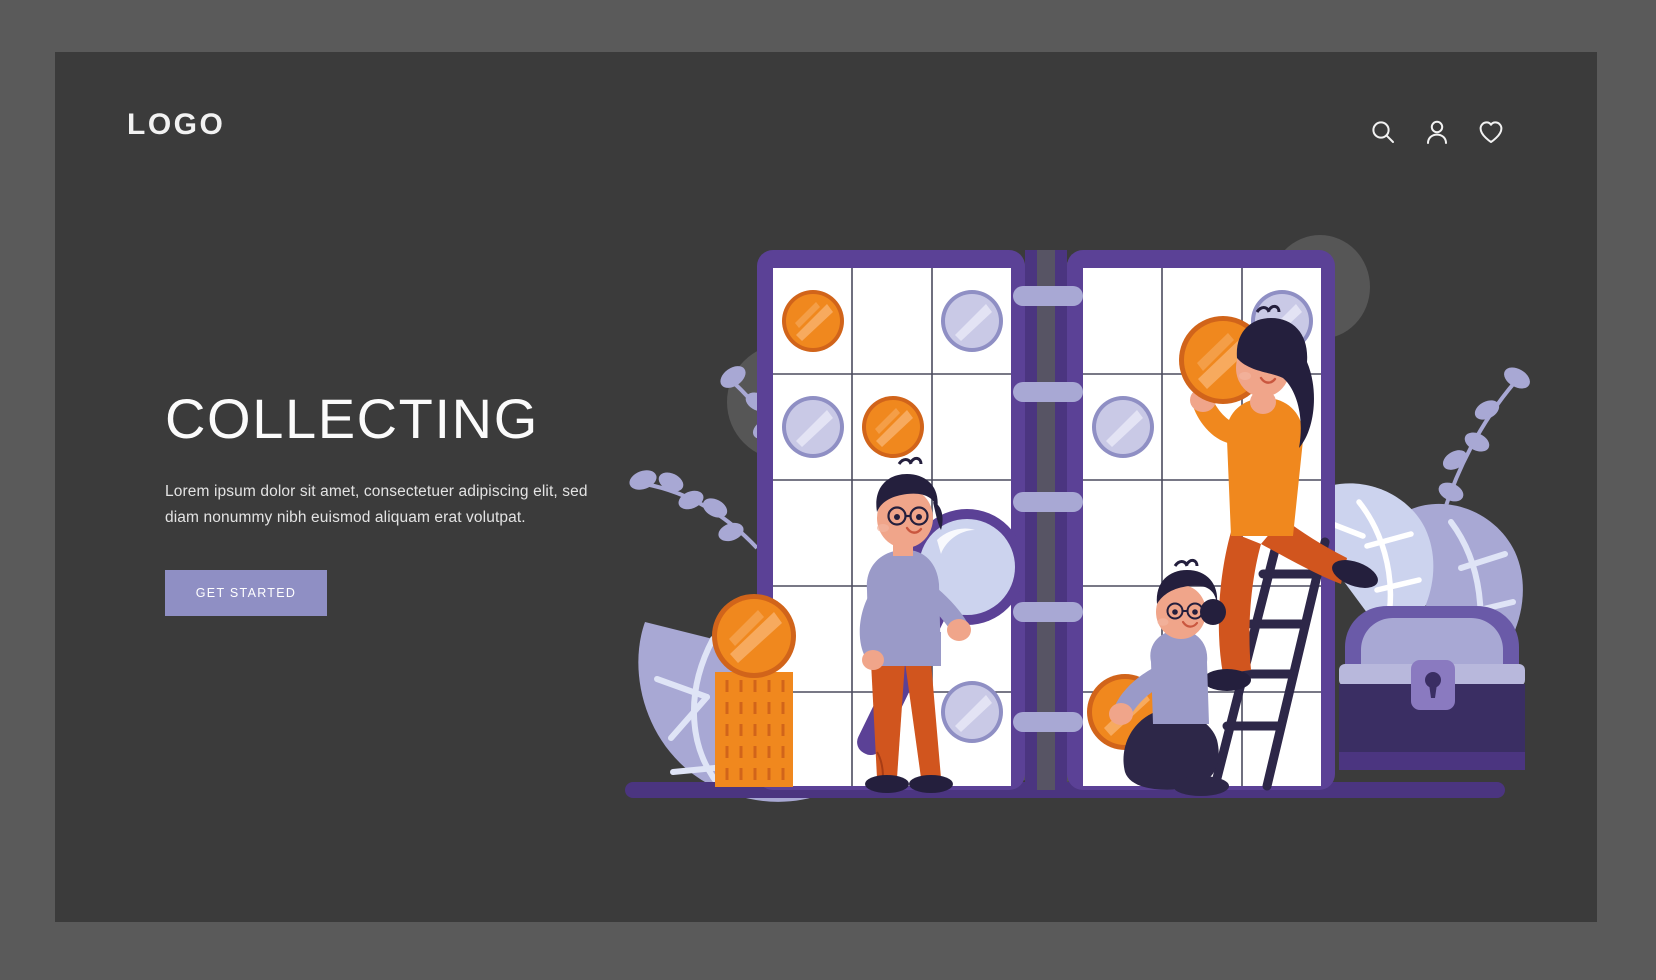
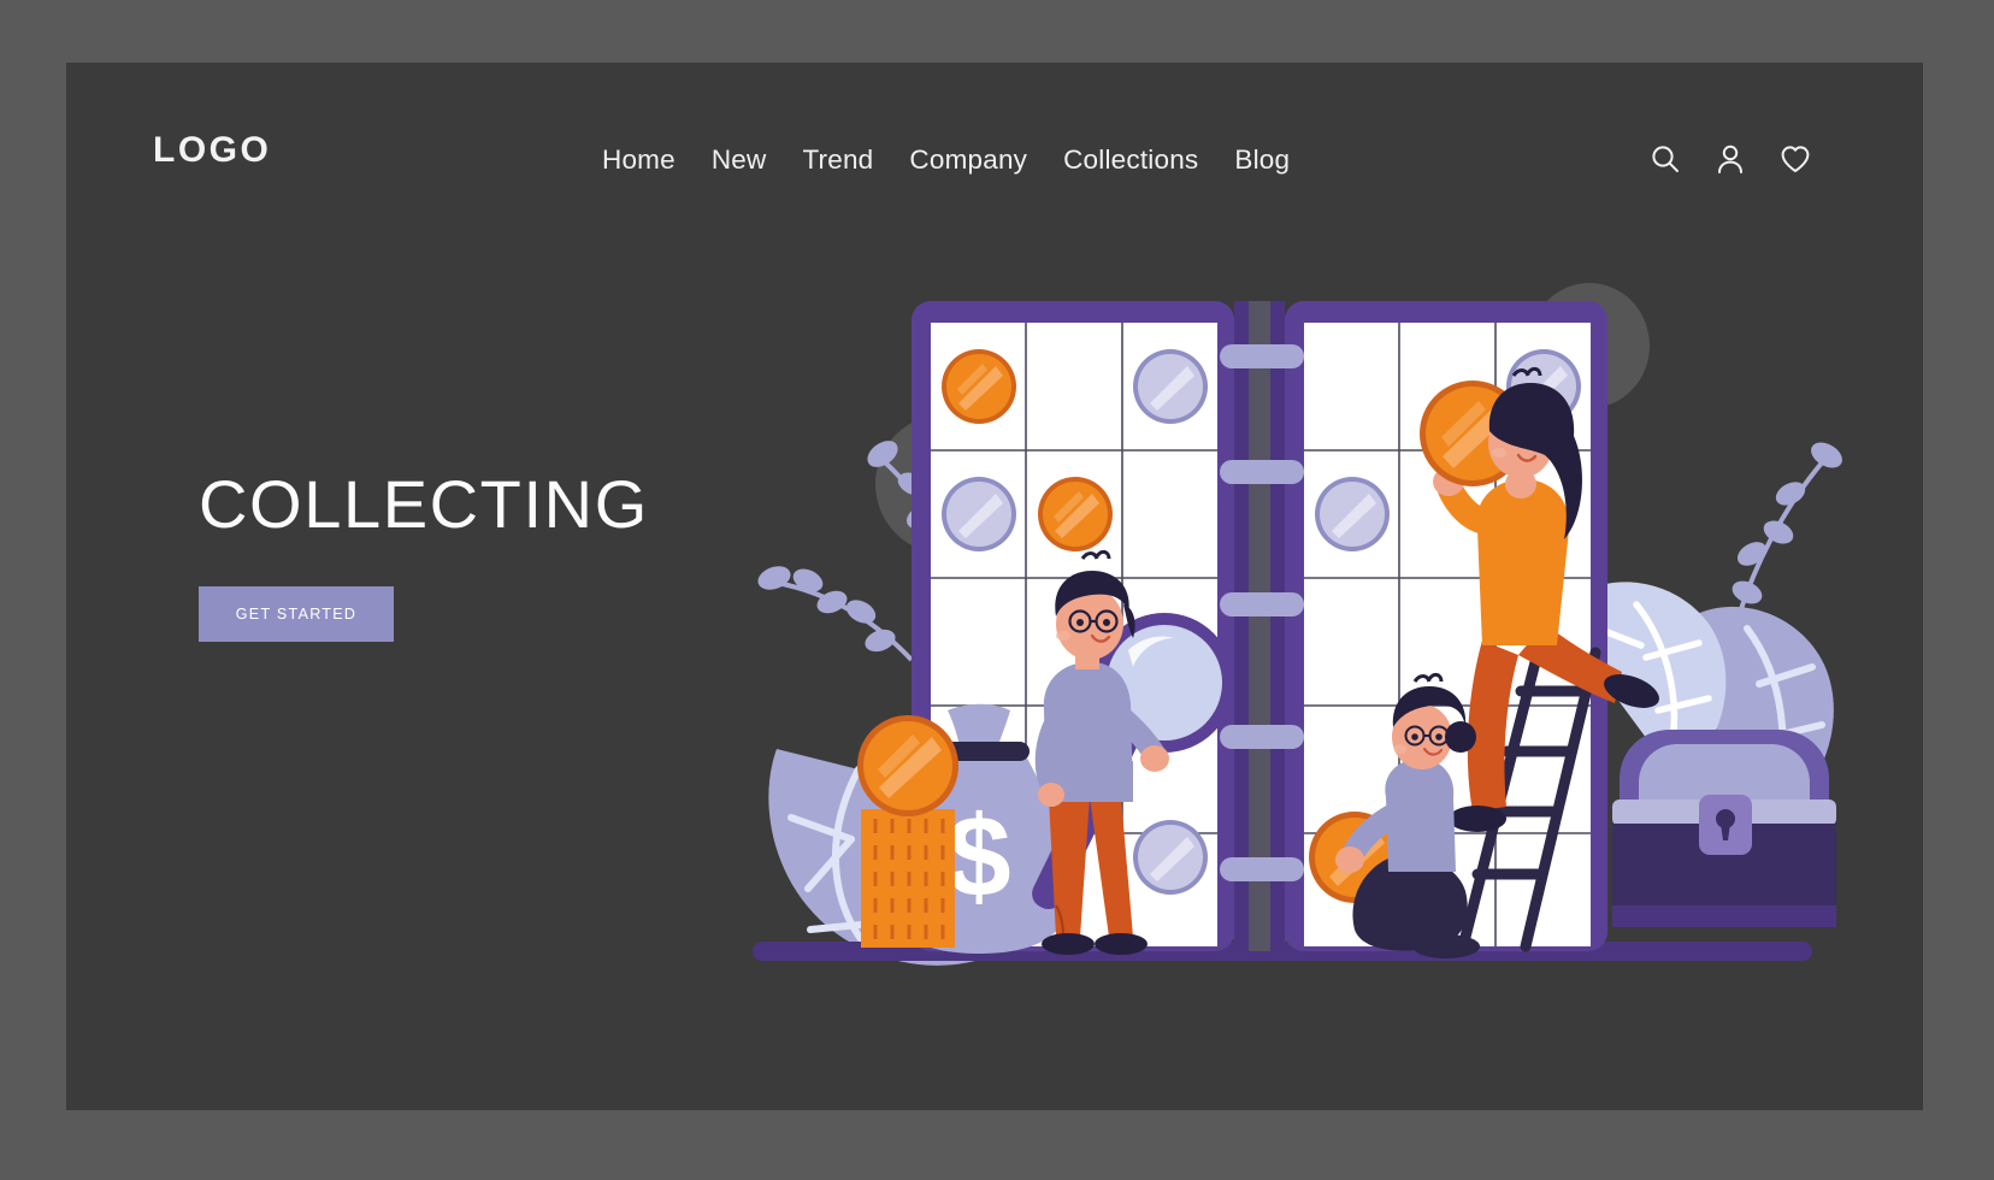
  LOGO
+ Home
+ New
+ Trend
+ Company
+ Collections
+ Blog
  COLLECTING
- Lorem ipsum dolor sit amet, consectetuer adipiscing elit, sed diam nonummy nibh euismod aliquam erat volutpat.
  GET STARTED
+ $
